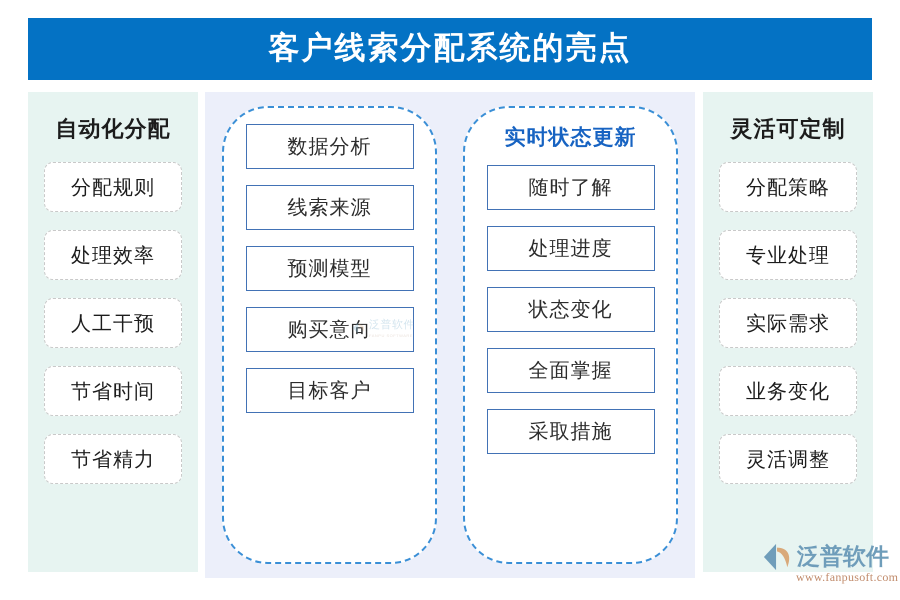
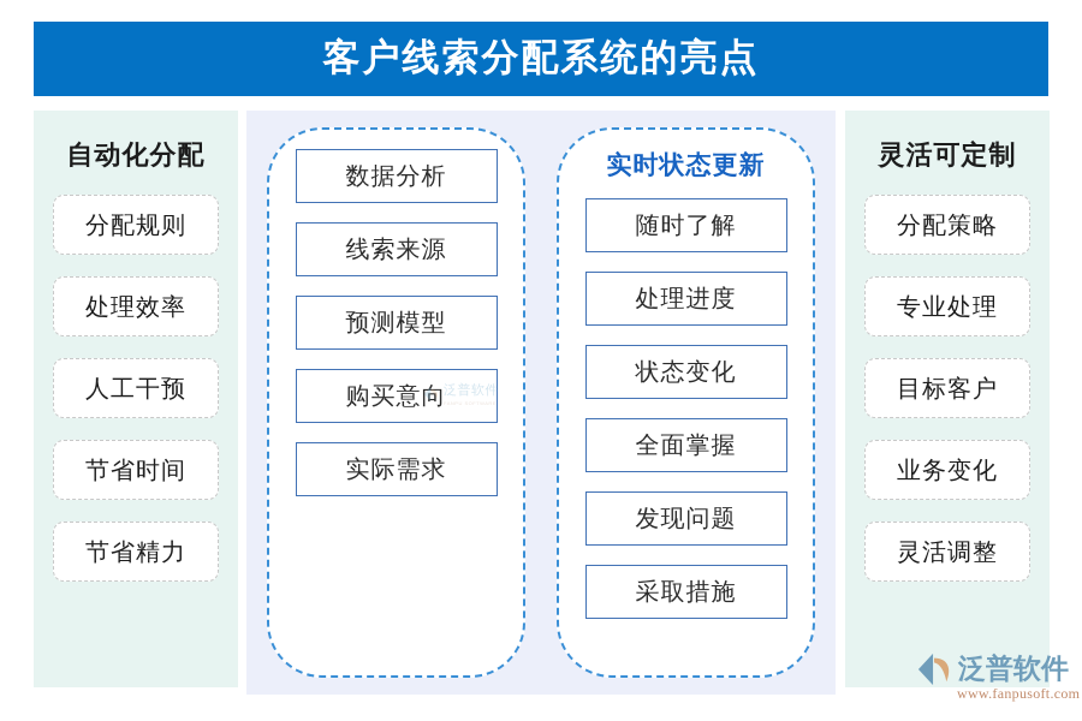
  客户线索分配系统的亮点
  数据分析
  线索来源
  预测模型
  购买意向
- 目标客户
+ 实际需求
  实时状态更新
  随时了解
  处理进度
  状态变化
  全面掌握
+ 发现问题
  采取措施
  自动化分配
  分配规则
  处理效率
  人工干预
  节省时间
  节省精力
  灵活可定制
  分配策略
  专业处理
- 实际需求
+ 目标客户
  业务变化
  灵活调整
  泛普软件
  泛普软件
  www.fanpusoft.com
